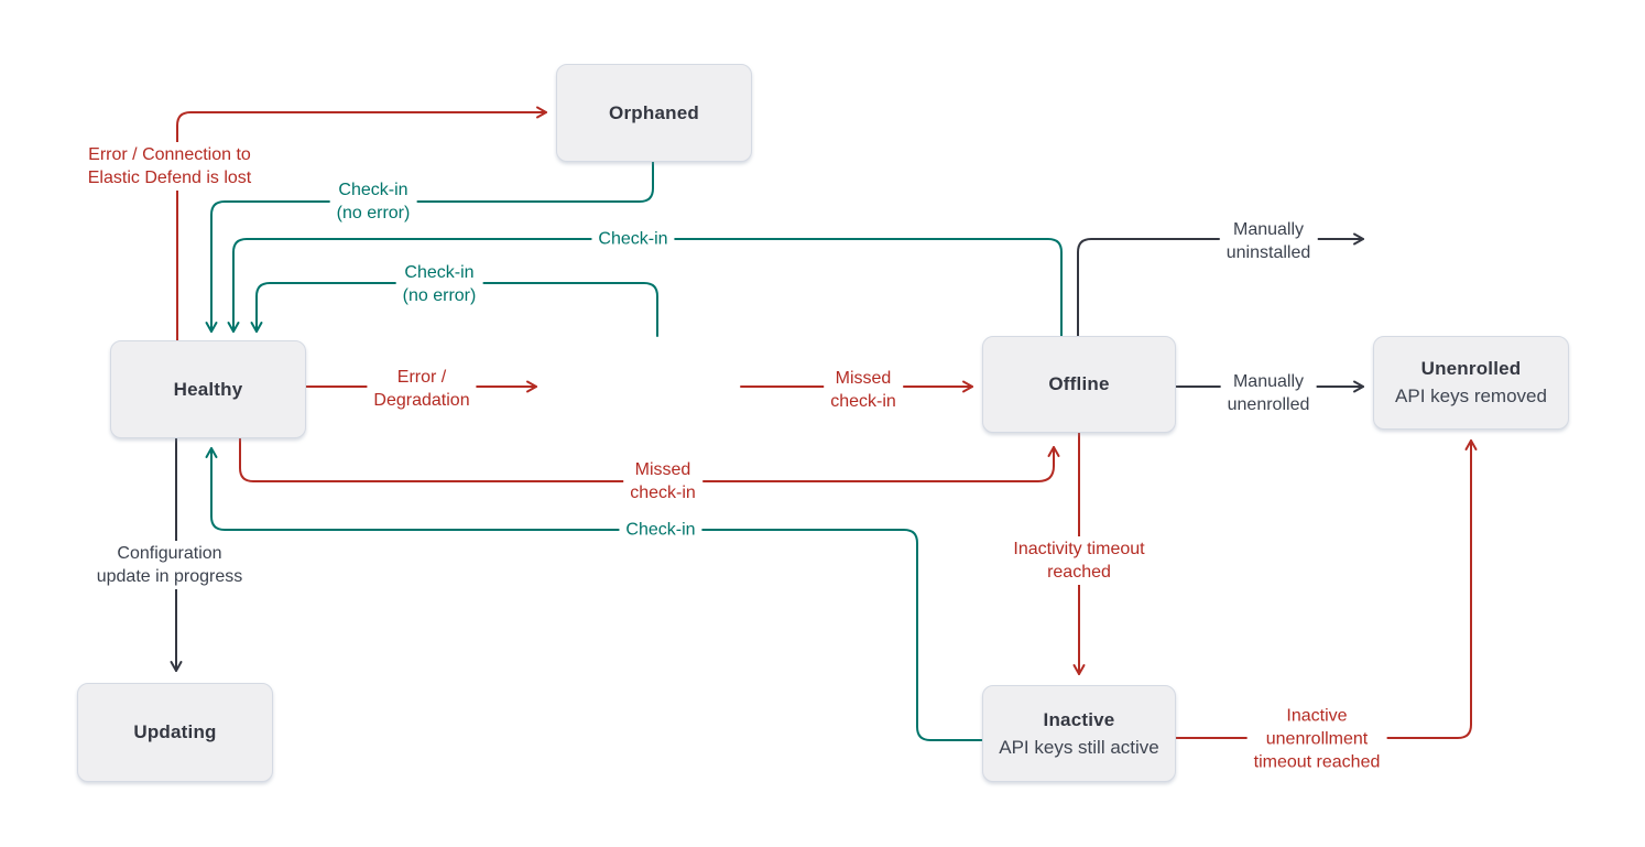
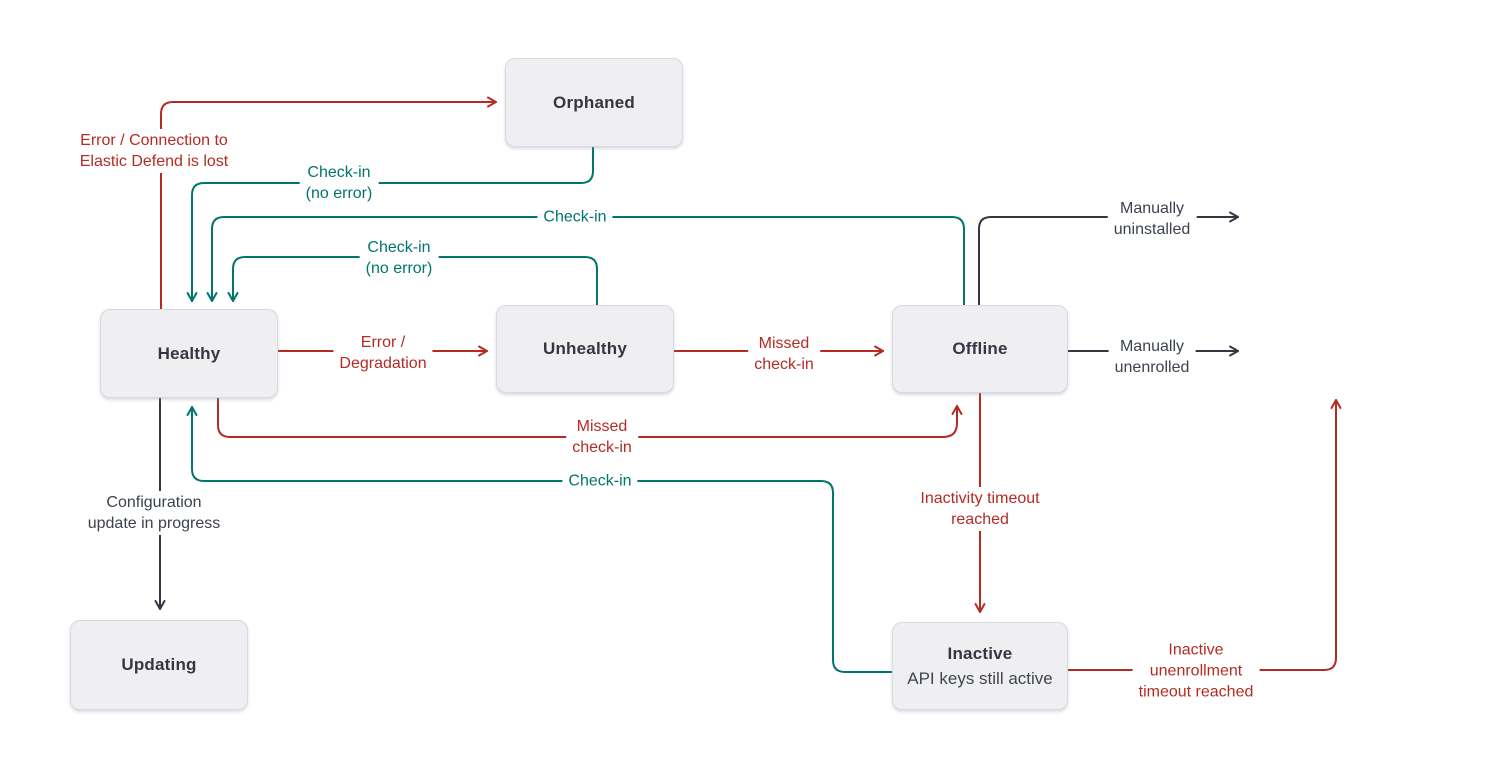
  Error / Connection to
  Elastic Defend is lost
  Check-in
  (no error)
  Check-in
  Check-in
  (no error)
  Error /
  Degradation
  Missed
  check-in
  Missed
  check-in
  Check-in
  Inactivity timeout
  reached
  Inactive
  unenrollment
  timeout reached
  Manually
  uninstalled
  Manually
  unenrolled
  Configuration
  update in progress
  Orphaned
  Healthy
+ Unhealthy
  Offline
- Unenrolled
- API keys removed
  Updating
  Inactive
  API keys still active
